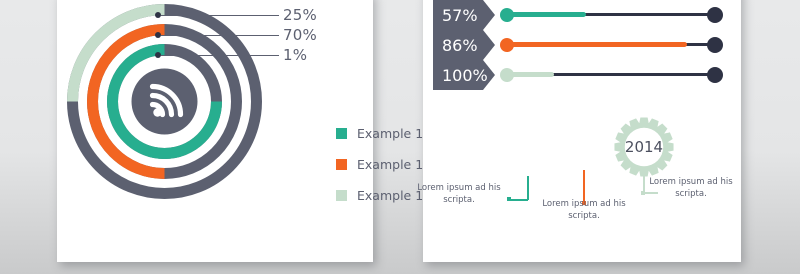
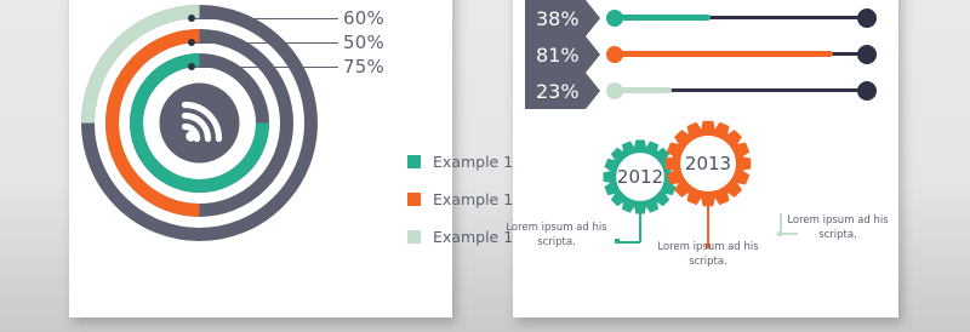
- 25%
+ 60%
- 70%
+ 50%
- 1%
+ 75%
  Example 1
  Example 1
  Example 1
- 57%
+ 38%
- 86%
+ 81%
- 100%
+ 23%
+ 2012
  Lorem ipsum ad his scripta.
+ 2013
  Lorem ipsum ad his scripta.
- 2014
  Lorem ipsum ad his scripta.
